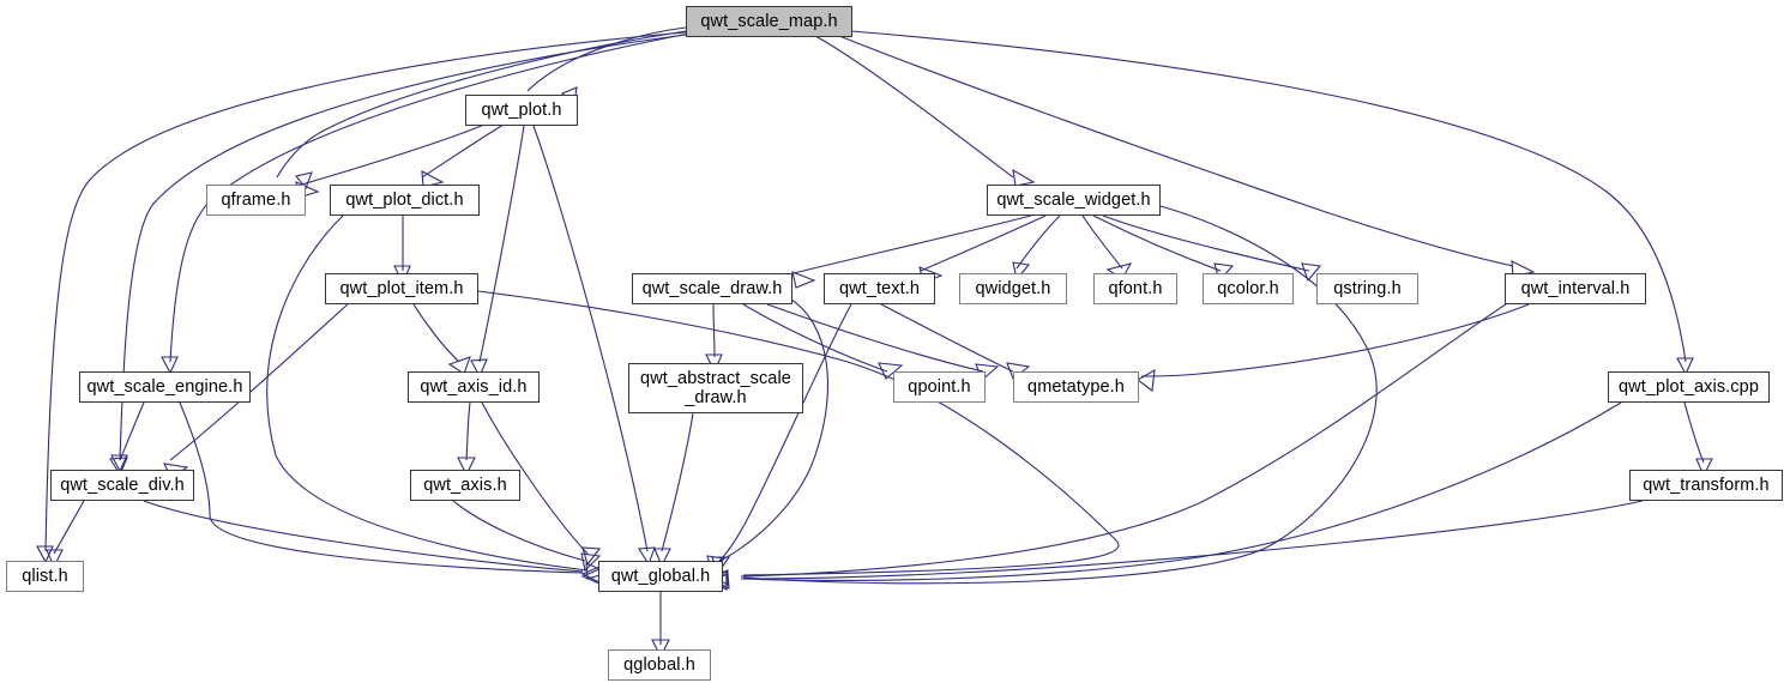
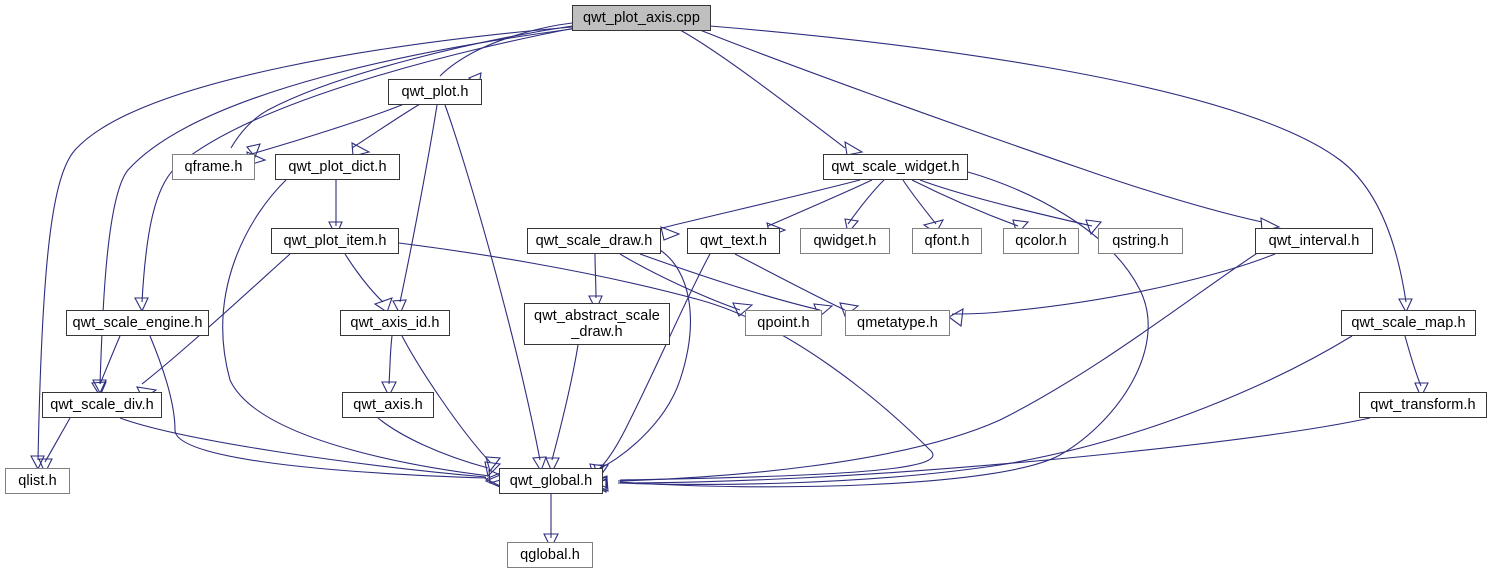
- qwt_scale_map.h
+ qwt_plot_axis.cpp
  qwt_plot.h
  qframe.h
  qwt_plot_dict.h
  qwt_scale_widget.h
  qwt_plot_item.h
  qwt_scale_draw.h
  qwt_text.h
  qwidget.h
  qfont.h
  qcolor.h
  qstring.h
  qwt_interval.h
  qwt_scale_engine.h
  qwt_axis_id.h
  qwt_abstract_scale
  _draw.h
  qpoint.h
  qmetatype.h
- qwt_plot_axis.cpp
+ qwt_scale_map.h
  qwt_scale_div.h
  qwt_axis.h
  qwt_transform.h
  qlist.h
  qwt_global.h
  qglobal.h
